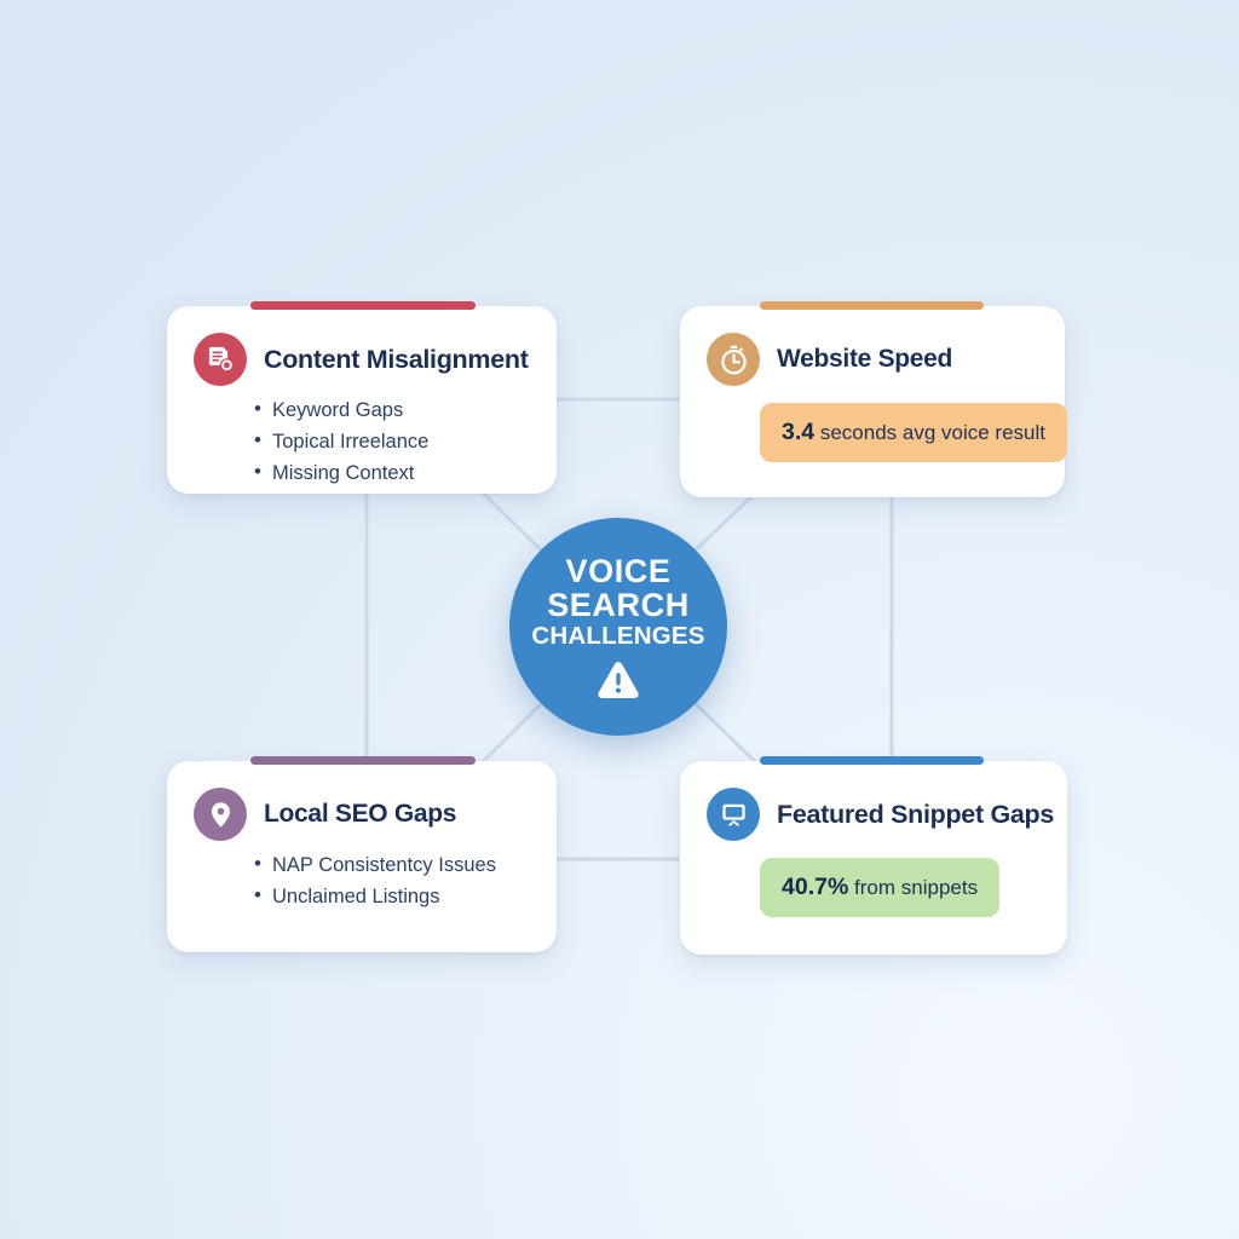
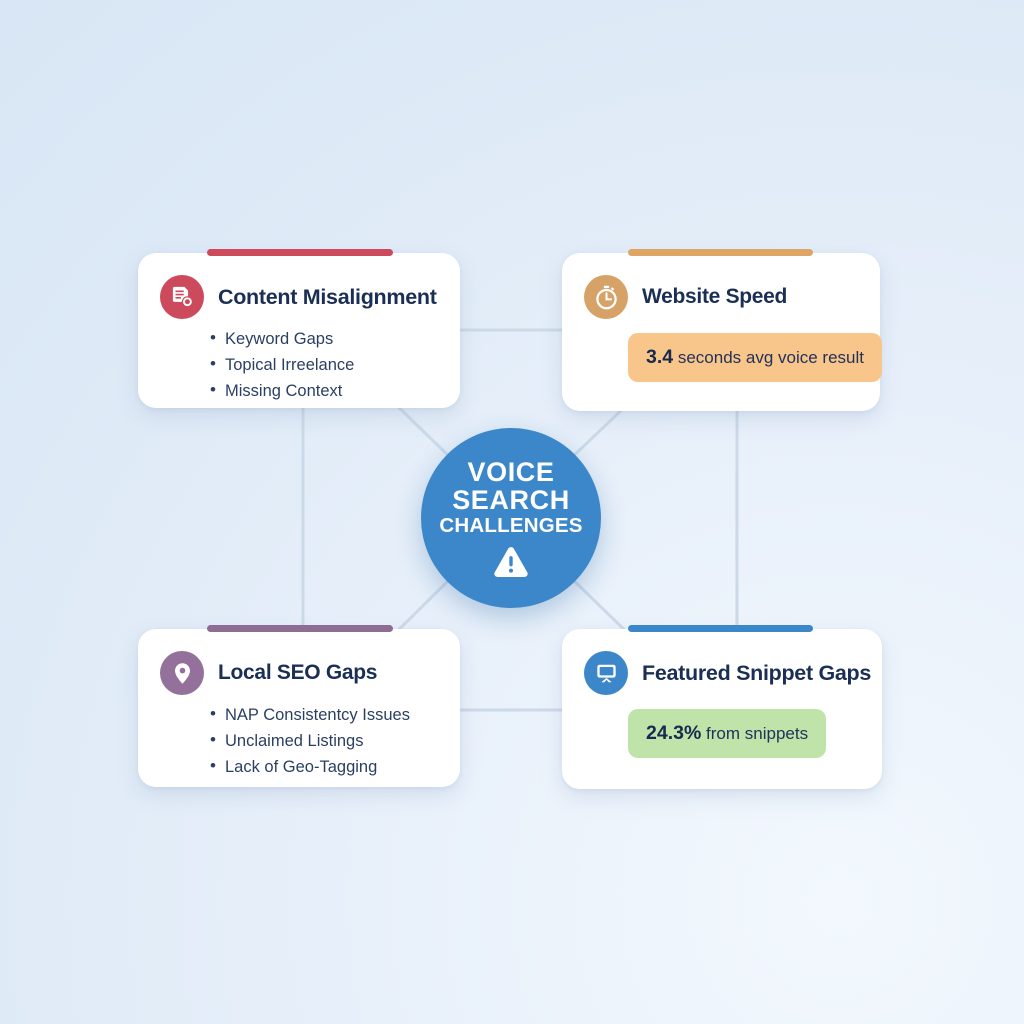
  Content Misalignment
  Keyword Gaps
  Topical Irreelance
  Missing Context
  Website Speed
  3.4 seconds avg voice result
  Local SEO Gaps
  NAP Consistentcy Issues
  Unclaimed Listings
+ Lack of Geo-Tagging
  Featured Snippet Gaps
- 40.7% from snippets
+ 24.3% from snippets
  VOICE
  SEARCH
  CHALLENGES
